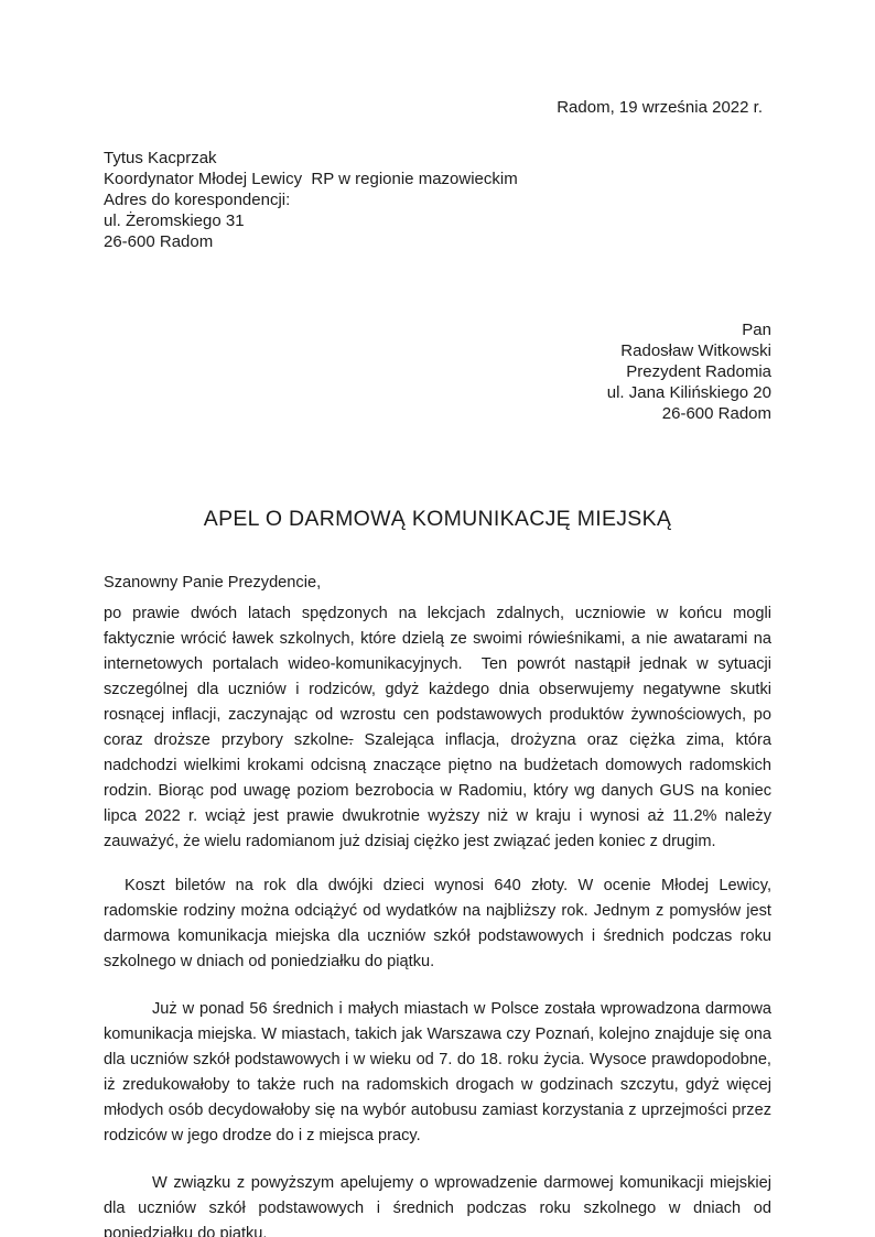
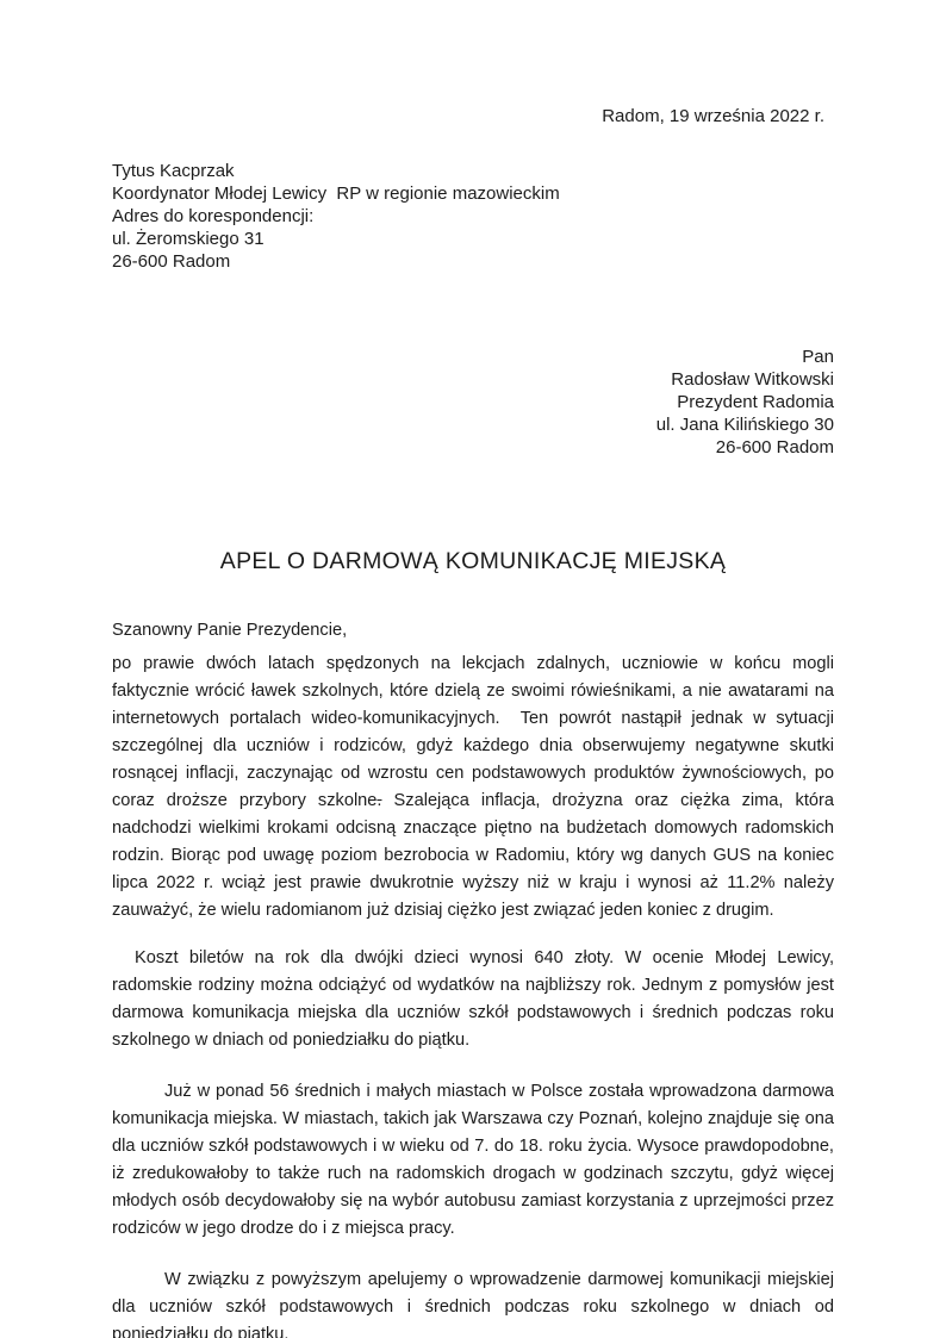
  Radom, 19 września 2022 r.
  Tytus Kacprzak
  Koordynator Młodej Lewicy RP w regionie mazowieckim
  Adres do korespondencji:
  ul. Żeromskiego 31
  26-600 Radom
  Pan
  Radosław Witkowski
  Prezydent Radomia
- ul. Jana Kilińskiego 20
+ ul. Jana Kilińskiego 30
  26-600 Radom
  APEL O DARMOWĄ KOMUNIKACJĘ MIEJSKĄ
  Szanowny Panie Prezydencie,
  po prawie dwóch latach spędzonych na lekcjach zdalnych, uczniowie w końcu mogli faktycznie wrócić ławek szkolnych, które dzielą ze swoimi rówieśnikami, a nie awatarami na internetowych portalach wideo-komunikacyjnych. Ten powrót nastąpił jednak w sytuacji szczególnej dla uczniów i rodziców, gdyż każdego dnia obserwujemy negatywne skutki rosnącej inflacji, zaczynając od wzrostu cen podstawowych produktów żywnościowych, po coraz droższe przybory szkolne. Szalejąca inflacja, drożyzna oraz ciężka zima, która nadchodzi wielkimi krokami odcisną znaczące piętno na budżetach domowych radomskich rodzin. Biorąc pod uwagę poziom bezrobocia w Radomiu, który wg danych GUS na koniec lipca 2022 r. wciąż jest prawie dwukrotnie wyższy niż w kraju i wynosi aż 11.2% należy zauważyć, że wielu radomianom już dzisiaj ciężko jest związać jeden koniec z drugim.
  Koszt biletów na rok dla dwójki dzieci wynosi 640 złoty. W ocenie Młodej Lewicy, radomskie rodziny można odciążyć od wydatków na najbliższy rok. Jednym z pomysłów jest darmowa komunikacja miejska dla uczniów szkół podstawowych i średnich podczas roku szkolnego w dniach od poniedziałku do piątku.
  Już w ponad 56 średnich i małych miastach w Polsce została wprowadzona darmowa komunikacja miejska. W miastach, takich jak Warszawa czy Poznań, kolejno znajduje się ona dla uczniów szkół podstawowych i w wieku od 7. do 18. roku życia. Wysoce prawdopodobne, iż zredukowałoby to także ruch na radomskich drogach w godzinach szczytu, gdyż więcej młodych osób decydowałoby się na wybór autobusu zamiast korzystania z uprzejmości przez rodziców w jego drodze do i z miejsca pracy.
  W związku z powyższym apelujemy o wprowadzenie darmowej komunikacji miejskiej dla uczniów szkół podstawowych i średnich podczas roku szkolnego w dniach od poniedziałku do piątku.
